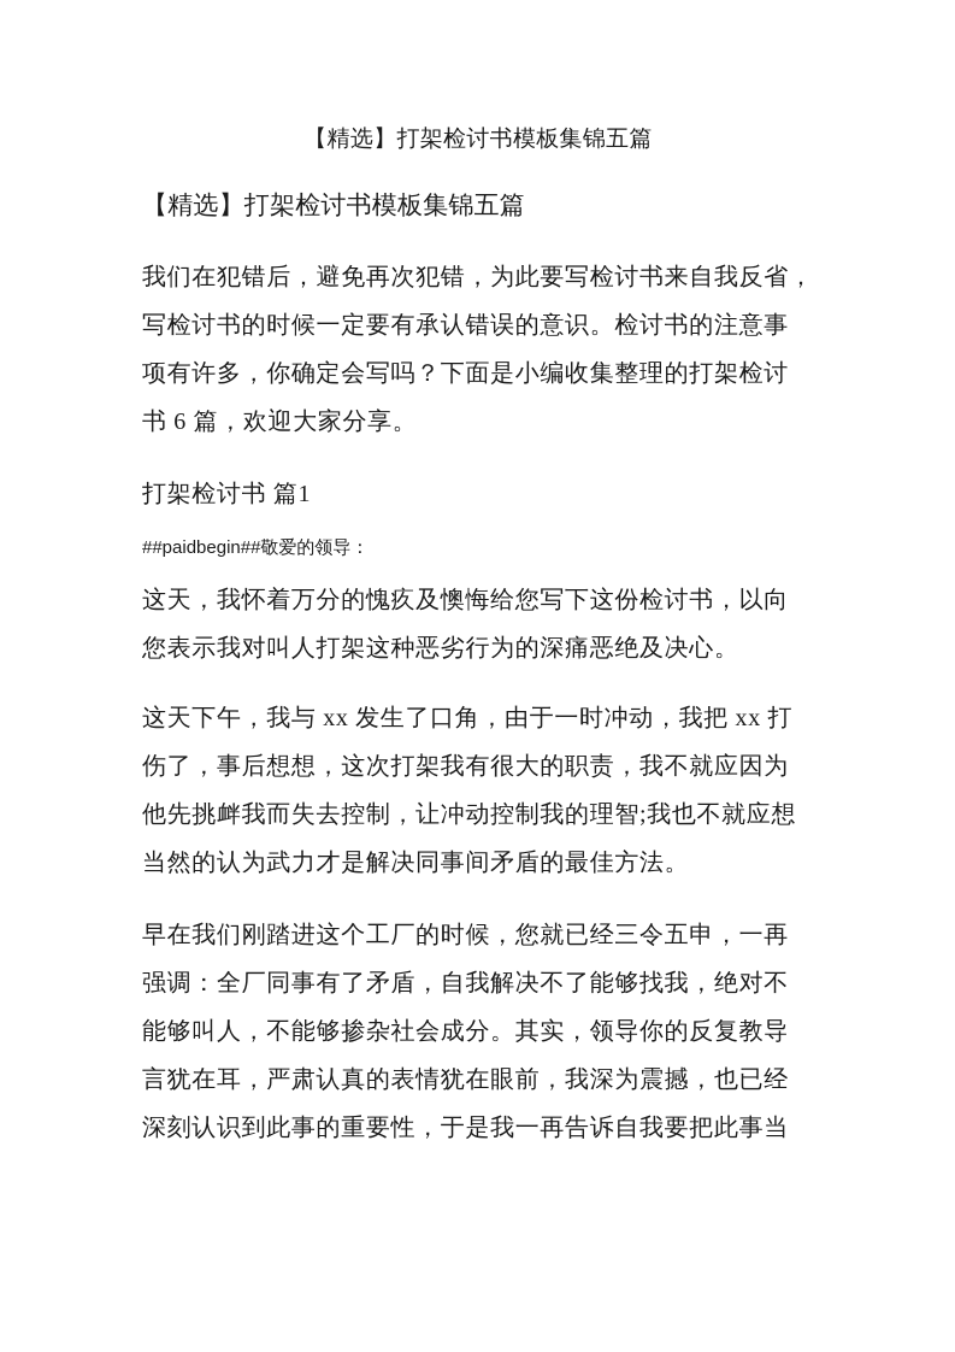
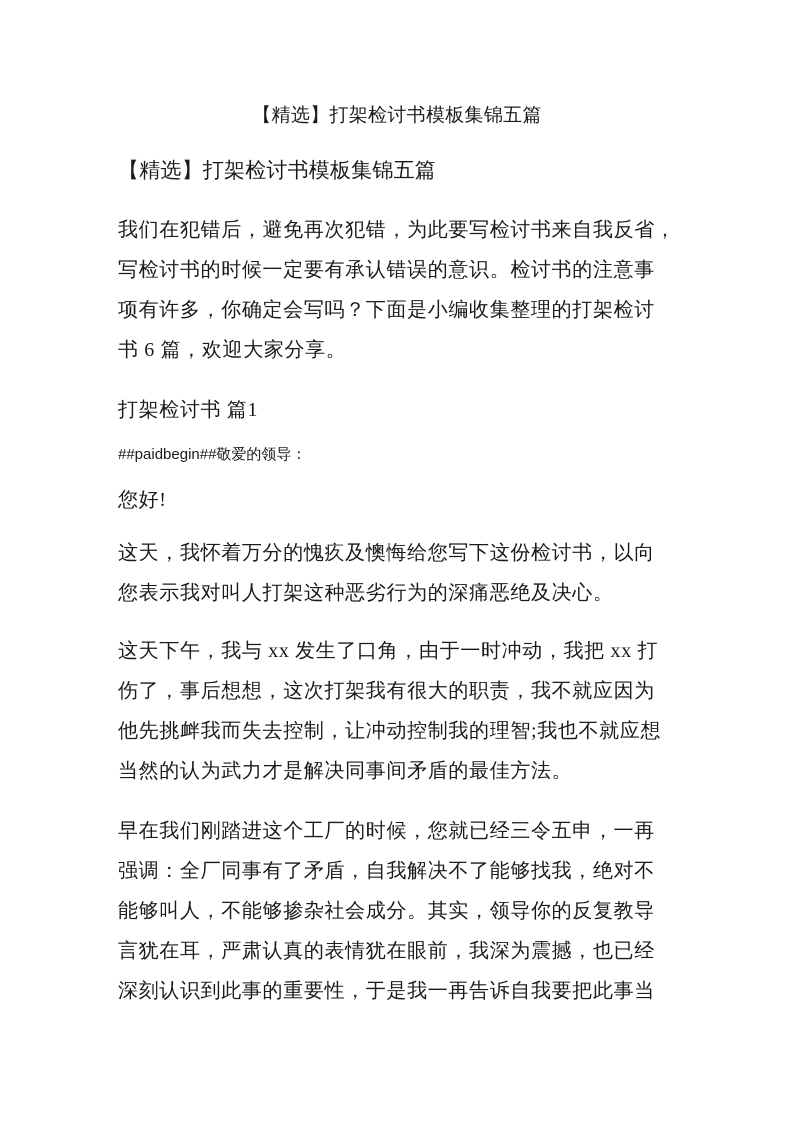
  【精选】打架检讨书模板集锦五篇
  【精选】打架检讨书模板集锦五篇
  我们在犯错后，避免再次犯错，为此要写检讨书来自我反省，
  写检讨书的时候一定要有承认错误的意识。检讨书的注意事
  项有许多，你确定会写吗？下面是小编收集整理的打架检讨
  书 6 篇，欢迎大家分享。
  打架检讨书 篇1
  ##paidbegin##敬爱的领导：
+ 您好!
  这天，我怀着万分的愧疚及懊悔给您写下这份检讨书，以向
  您表示我对叫人打架这种恶劣行为的深痛恶绝及决心。
  这天下午，我与 xx 发生了口角，由于一时冲动，我把 xx 打
  伤了，事后想想，这次打架我有很大的职责，我不就应因为
  他先挑衅我而失去控制，让冲动控制我的理智;我也不就应想
  当然的认为武力才是解决同事间矛盾的最佳方法。
  早在我们刚踏进这个工厂的时候，您就已经三令五申，一再
  强调：全厂同事有了矛盾，自我解决不了能够找我，绝对不
  能够叫人，不能够掺杂社会成分。其实，领导你的反复教导
  言犹在耳，严肃认真的表情犹在眼前，我深为震撼，也已经
  深刻认识到此事的重要性，于是我一再告诉自我要把此事当
